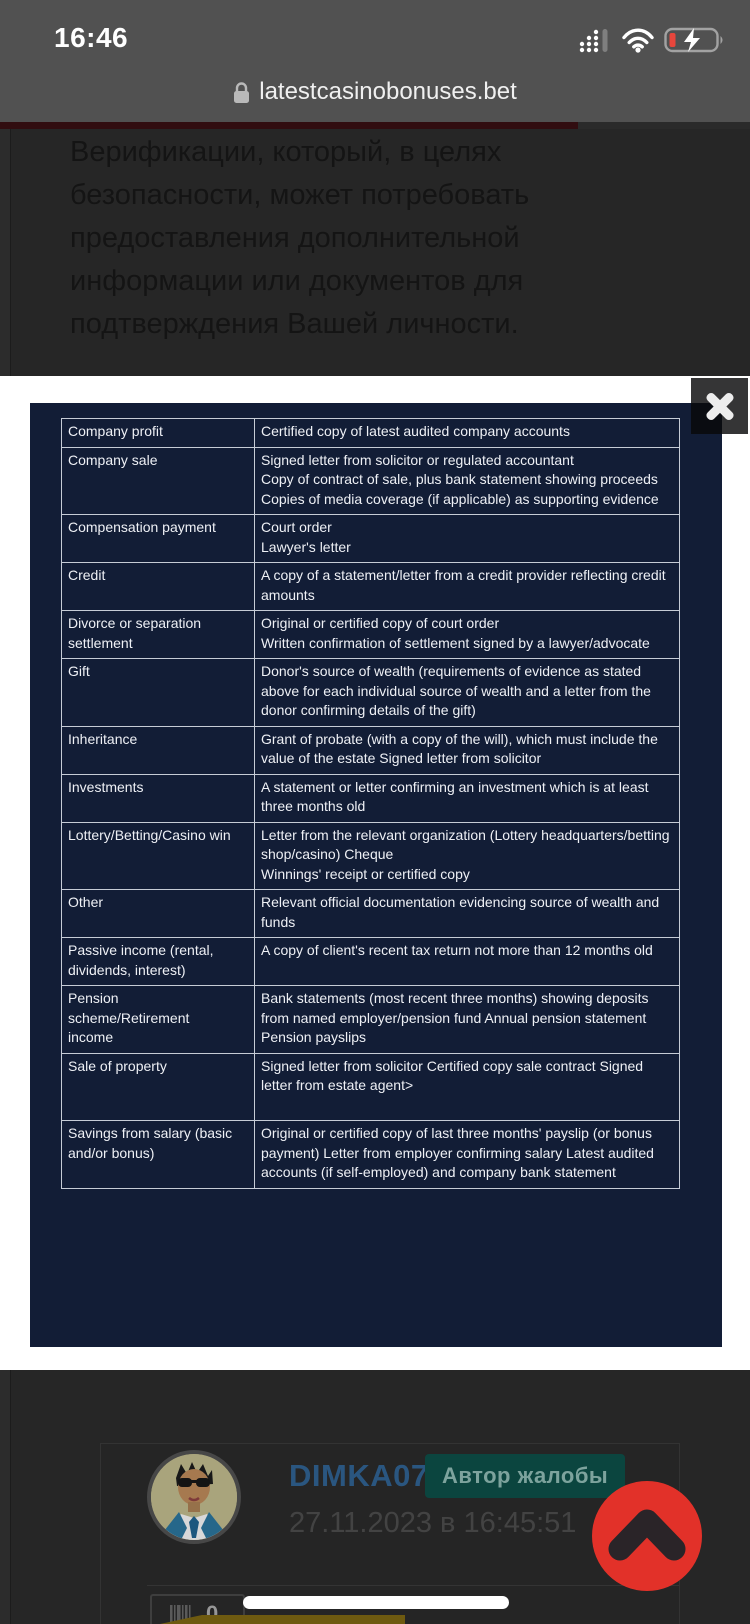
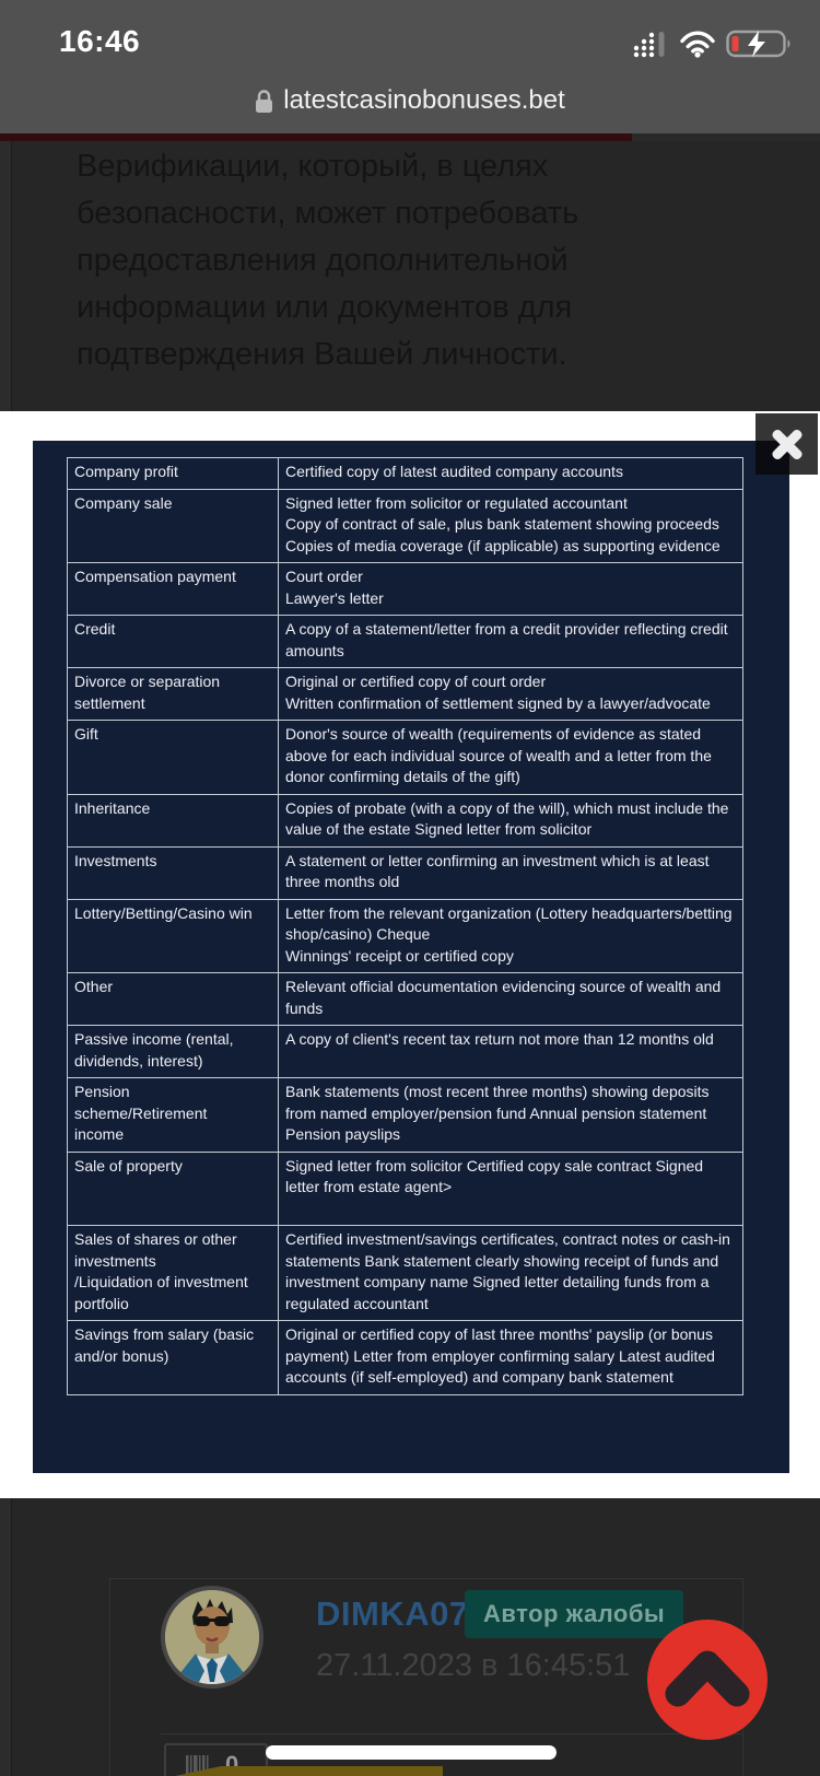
  16:46
  latestcasinobonuses.bet
  Company profit	Certified copy of latest audited company accounts
  Company sale	Signed letter from solicitor or regulated accountantCopy of contract of sale, plus bank statement showing proceeds Copies of media coverage (if applicable) as supporting evidence
  Compensation payment	Court orderLawyer's letter
  Credit	A copy of a statement/letter from a credit provider reflecting credit amounts
  Divorce or separationsettlement	Original or certified copy of court orderWritten confirmation of settlement signed by a lawyer/advocate
  Gift	Donor's source of wealth (requirements of evidence as stated above for each individual source of wealth and a letter from the donor confirming details of the gift)
- Inheritance	Grant of probate (with a copy of the will), which must include the value of the estate Signed letter from solicitor
+ Inheritance	Copies of probate (with a copy of the will), which must include the value of the estate Signed letter from solicitor
  Investments	A statement or letter confirming an investment which is at least three months old
  Lottery/Betting/Casino win	Letter from the relevant organization (Lottery headquarters/betting shop/casino) ChequeWinnings' receipt or certified copy
  Other	Relevant official documentation evidencing source of wealth and funds
  Passive income (rental,dividends, interest)	A copy of client's recent tax return not more than 12 months old
  Pensionscheme/Retirementincome	Bank statements (most recent three months) showing deposits from named employer/pension fund Annual pension statementPension payslips
  Sale of property	Signed letter from solicitor Certified copy sale contract Signed letter from estate agent>
+ Sales of shares or otherinvestments/Liquidation of investmentportfolio	Certified investment/savings certificates, contract notes or cash-in statements Bank statement clearly showing receipt of funds and investment company name Signed letter detailing funds from a regulated accountant
  Savings from salary (basicand/or bonus)	Original or certified copy of last three months' payslip (or bonus payment) Letter from employer confirming salary Latest audited accounts (if self-employed) and company bank statement
  DIMKA07
  Автор жалобы
  27.11.2023 в 16:45:51
  0
